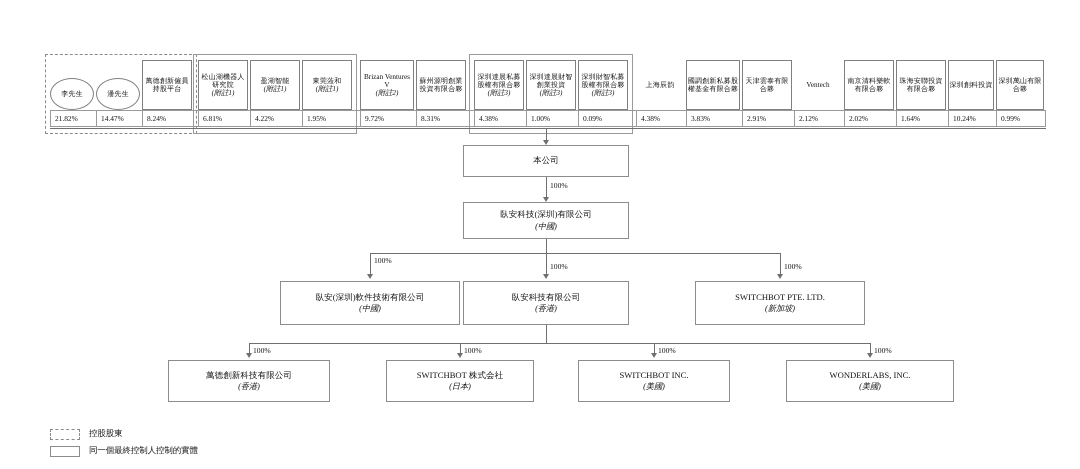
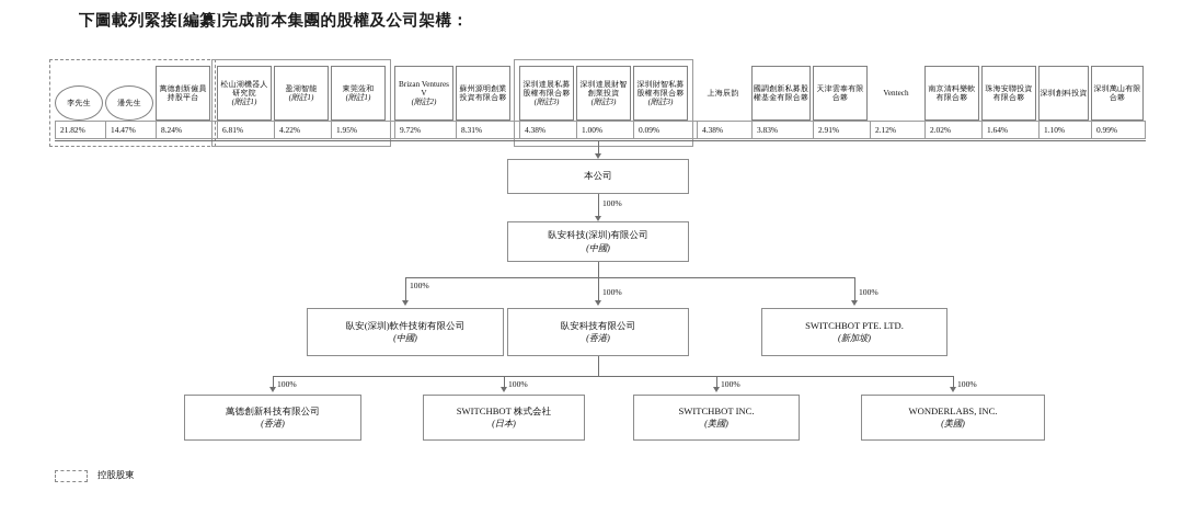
+ 下圖載列緊接[編纂]完成前本集團的股權及公司架構：
  李先生
  21.82%
  潘先生
  14.47%
  萬德創新僱員持股平台
  8.24%
  松山湖機器人研究院
  (附註1)
  6.81%
  盈湖智能
  (附註1)
  4.22%
  東莞蒞和
  (附註1)
  1.95%
  Brizan Ventures V
  (附註2)
  9.72%
  蘇州源明創業投資有限合夥
  8.31%
  深圳達晨私募股權有限合夥
  (附註3)
  4.38%
  深圳達晨財智創業投資
  (附註3)
  1.00%
  深圳財智私募股權有限合夥
  (附註3)
  0.09%
  上海辰韵
  4.38%
  國調創新私募股權基金有限合夥
  3.83%
  天津雲泰有限合夥
  2.91%
  Ventech
  2.12%
  南京清科樂軟有限合夥
  2.02%
  珠海安聯投資有限合夥
  1.64%
  深圳創科投資
- 10.24%
+ 1.10%
  深圳萬山有限合夥
  0.99%
  100%
  100%
  100%
  100%
  100%
  100%
  100%
  100%
  本公司
  臥安科技(深圳)有限公司
  (中國)
  臥安(深圳)軟件技術有限公司
  (中國)
  臥安科技有限公司
  (香港)
  SWITCHBOT PTE. LTD.
  (新加坡)
  萬德創新科技有限公司
  (香港)
  SWITCHBOT 株式会社
  (日本)
  SWITCHBOT INC.
  (美國)
  WONDERLABS, INC.
  (美國)
  控股股東
- 同一個最終控制人控制的實體
